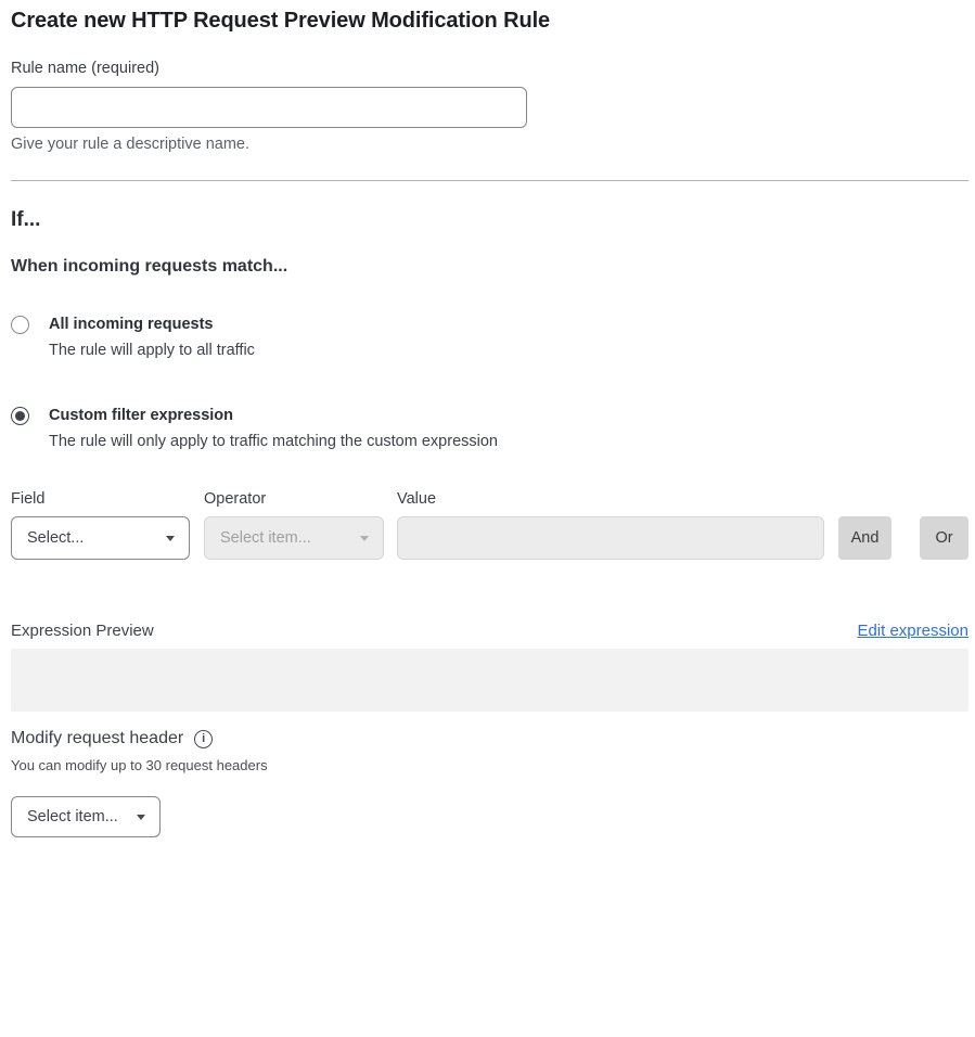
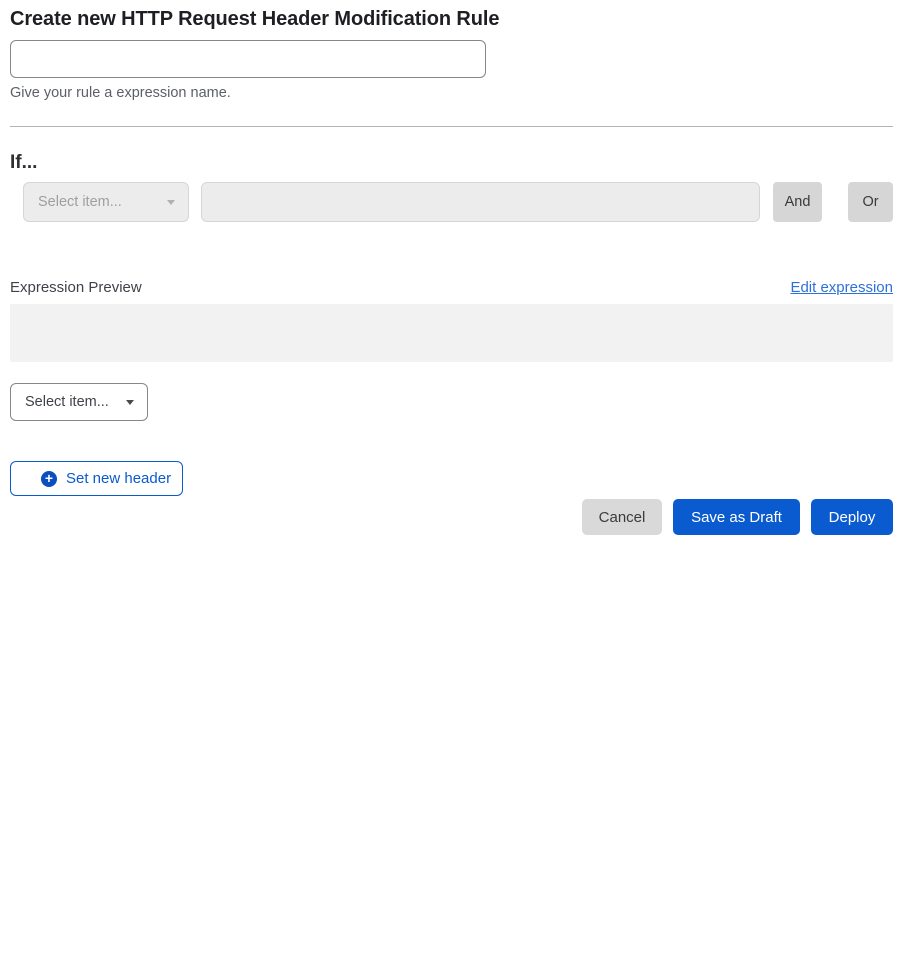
- Create new HTTP Request Preview Modification Rule
+ Create new HTTP Request Header Modification Rule
- Rule name (required)
- Give your rule a descriptive name.
+ Give your rule a expression name.
  If...
- When incoming requests match...
- All incoming requests
- The rule will apply to all traffic
- Custom filter expression
- The rule will only apply to traffic matching the custom expression
- Field
- Operator
- Value
- Select...
  Select item...
  And
  Or
  Expression Preview
  Edit expression
- Modify request header
- i
- You can modify up to 30 request headers
  Select item...
+ +
+ Set new header
+ Cancel
+ Save as Draft
+ Deploy
